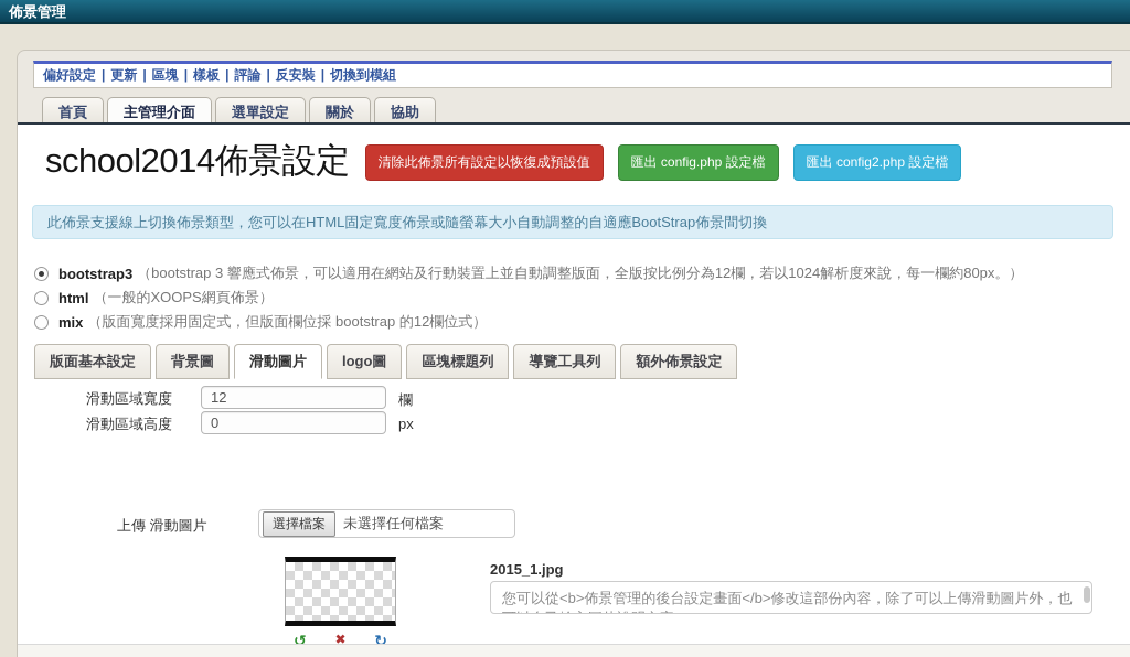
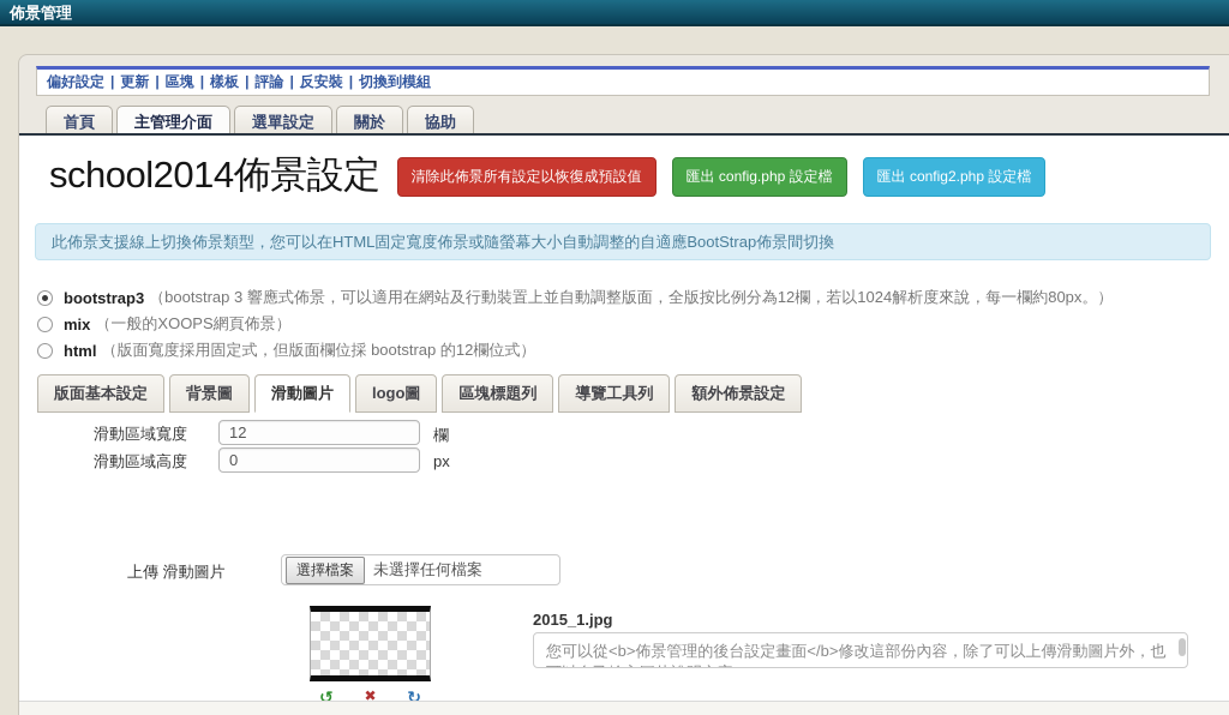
  佈景管理
  偏好設定 | 更新 | 區塊 | 樣板 | 評論 | 反安裝 | 切換到模組
  首頁 主管理介面 選單設定 關於 協助
  school2014佈景設定
  清除此佈景所有設定以恢復成預設值
  匯出 config.php 設定檔
  匯出 config2.php 設定檔
  此佈景支援線上切換佈景類型，您可以在HTML固定寬度佈景或隨螢幕大小自動調整的自適應BootStrap佈景間切換
  bootstrap3
  （bootstrap 3 響應式佈景，可以適用在網站及行動裝置上並自動調整版面，全版按比例分為12欄，若以1024解析度來說，每一欄約80px。）
- html
+ mix
  （一般的XOOPS網頁佈景）
- mix
+ html
  （版面寬度採用固定式，但版面欄位採 bootstrap 的12欄位式）
  版面基本設定 背景圖 滑動圖片 logo圖 區塊標題列 導覽工具列 額外佈景設定
  滑動區域寬度
  12
  欄
  滑動區域高度
  0
  px
  上傳 滑動圖片
  選擇檔案
  未選擇任何檔案
  ↺
  ✖
  ↻
  2015_1.jpg
  您可以從<b>佈景管理的後台設定畫面</b>修改這部份內容，除了可以上傳滑動圖片外，也
